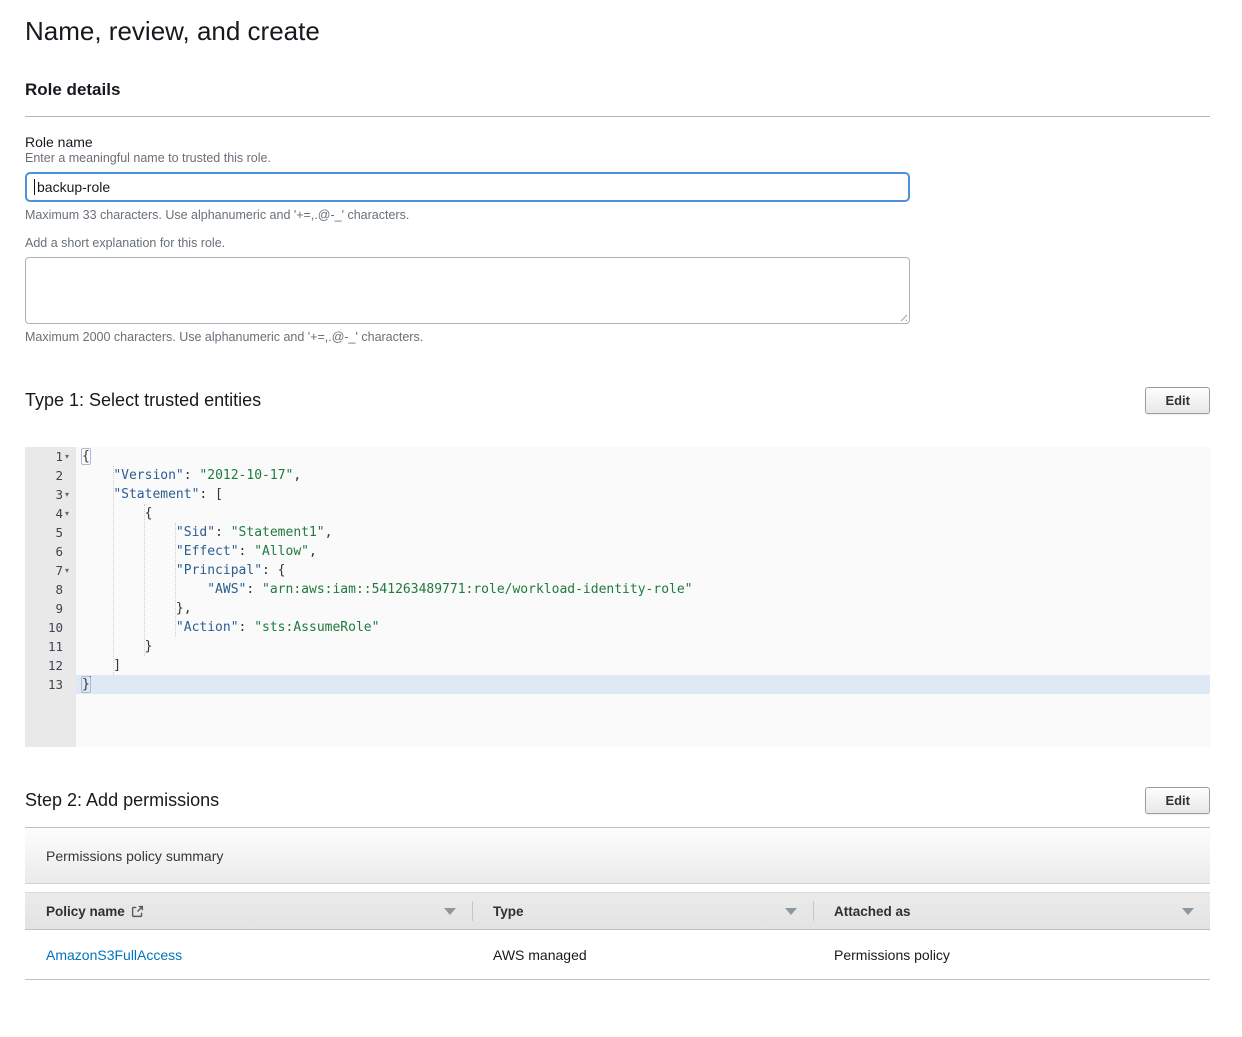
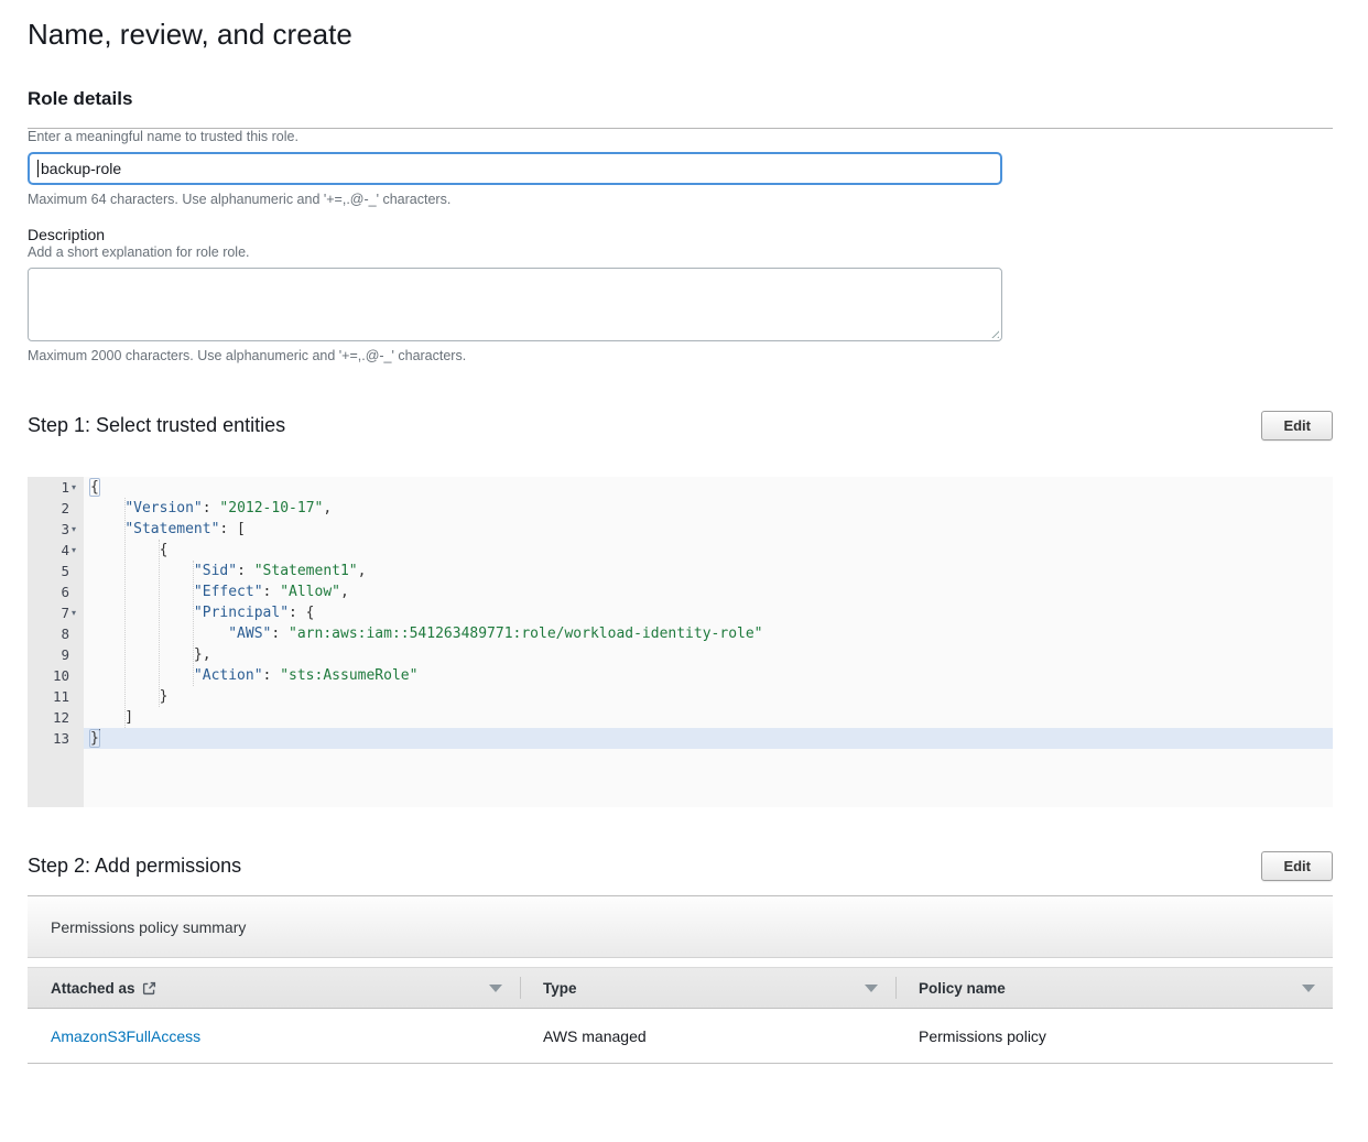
  Name, review, and create
  Role details
- Role name
  Enter a meaningful name to trusted this role.
  backup-role
- Maximum 33 characters. Use alphanumeric and '+=,.@-_' characters.
+ Maximum 64 characters. Use alphanumeric and '+=,.@-_' characters.
+ Description
- Add a short explanation for this role.
+ Add a short explanation for role role.
  Maximum 2000 characters. Use alphanumeric and '+=,.@-_' characters.
- Type 1: Select trusted entities
+ Step 1: Select trusted entities
  Edit
  1
  ▾
  {
  2
  "Version": "2012-10-17",
  3
  ▾
  "Statement": [
  4
  ▾
  {
  5
  "Sid": "Statement1",
  6
  "Effect": "Allow",
  7
  ▾
  "Principal": {
  8
  "AWS": "arn:aws:iam::541263489771:role/workload-identity-role"
  9
  },
  10
  "Action": "sts:AssumeRole"
  11
  }
  12
  ]
  13
  }
  Step 2: Add permissions
  Edit
  Permissions policy summary
- Policy name
+ Attached as
  Type
- Attached as
+ Policy name
  AmazonS3FullAccess
  AWS managed
  Permissions policy
